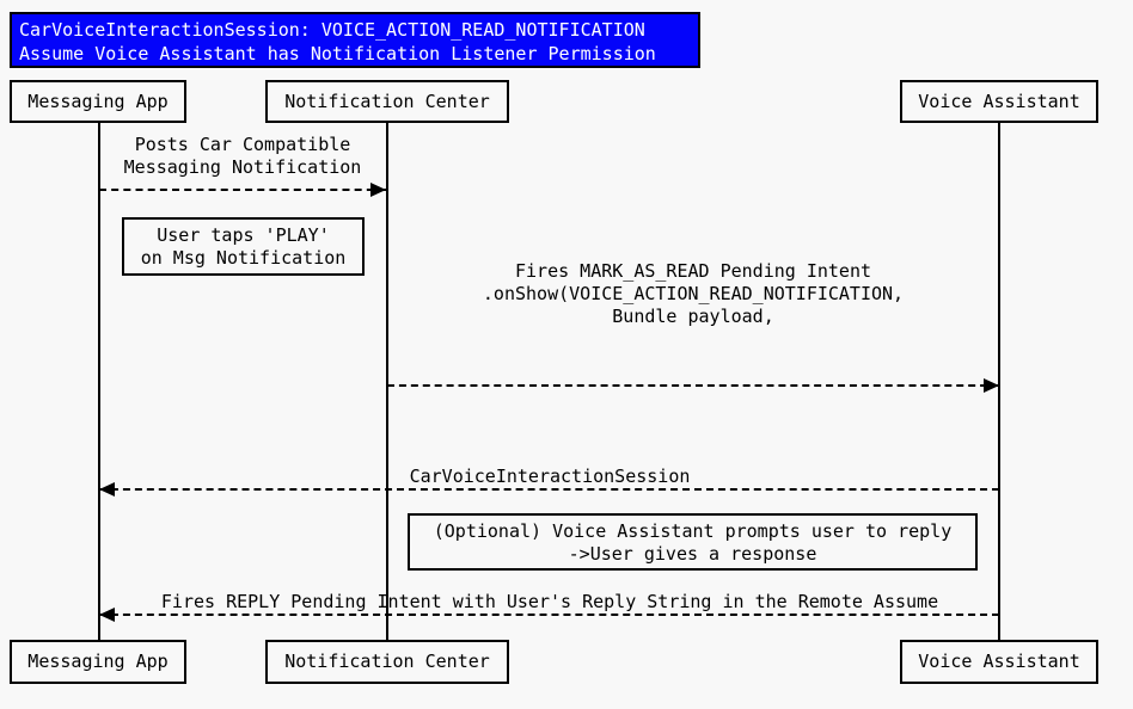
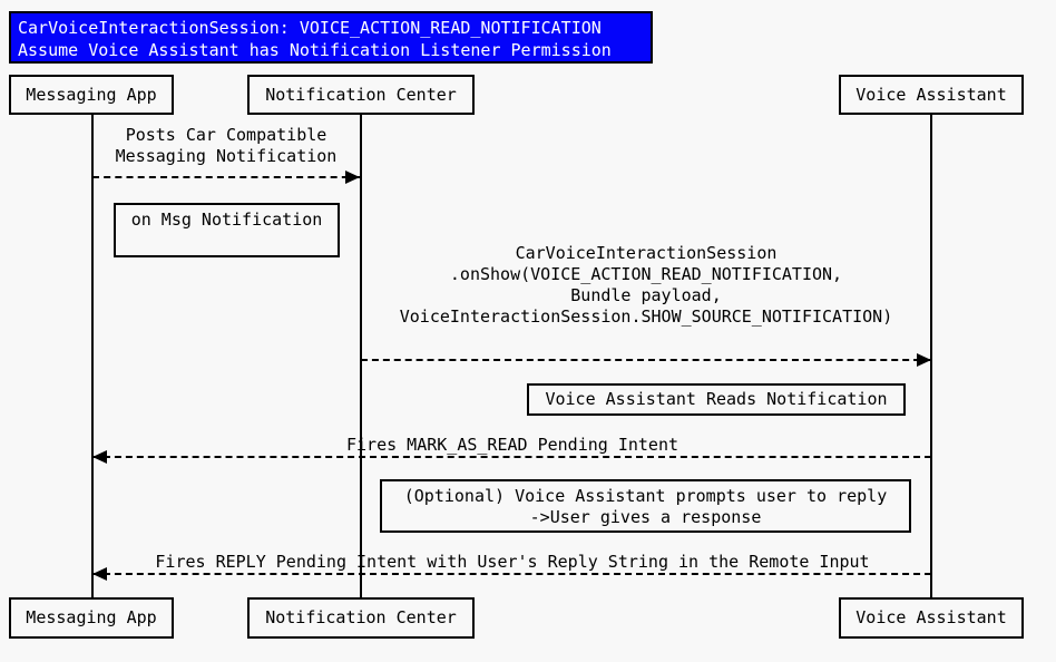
  CarVoiceInteractionSession: VOICE_ACTION_READ_NOTIFICATION
  Assume Voice Assistant has Notification Listener Permission
  Messaging App
  Notification Center
  Voice Assistant
  Posts Car Compatible
  Messaging Notification
- User taps 'PLAY'
  on Msg Notification
- Fires MARK_AS_READ Pending Intent
+ CarVoiceInteractionSession
  .onShow(VOICE_ACTION_READ_NOTIFICATION,
  Bundle payload,
+ VoiceInteractionSession.SHOW_SOURCE_NOTIFICATION)
+ Voice Assistant Reads Notification
- CarVoiceInteractionSession
+ Fires MARK_AS_READ Pending Intent
  (Optional) Voice Assistant prompts user to reply
  ->User gives a response
- Fires REPLY Pending Intent with User's Reply String in the Remote Assume
+ Fires REPLY Pending Intent with User's Reply String in the Remote Input
  Messaging App
  Notification Center
  Voice Assistant
